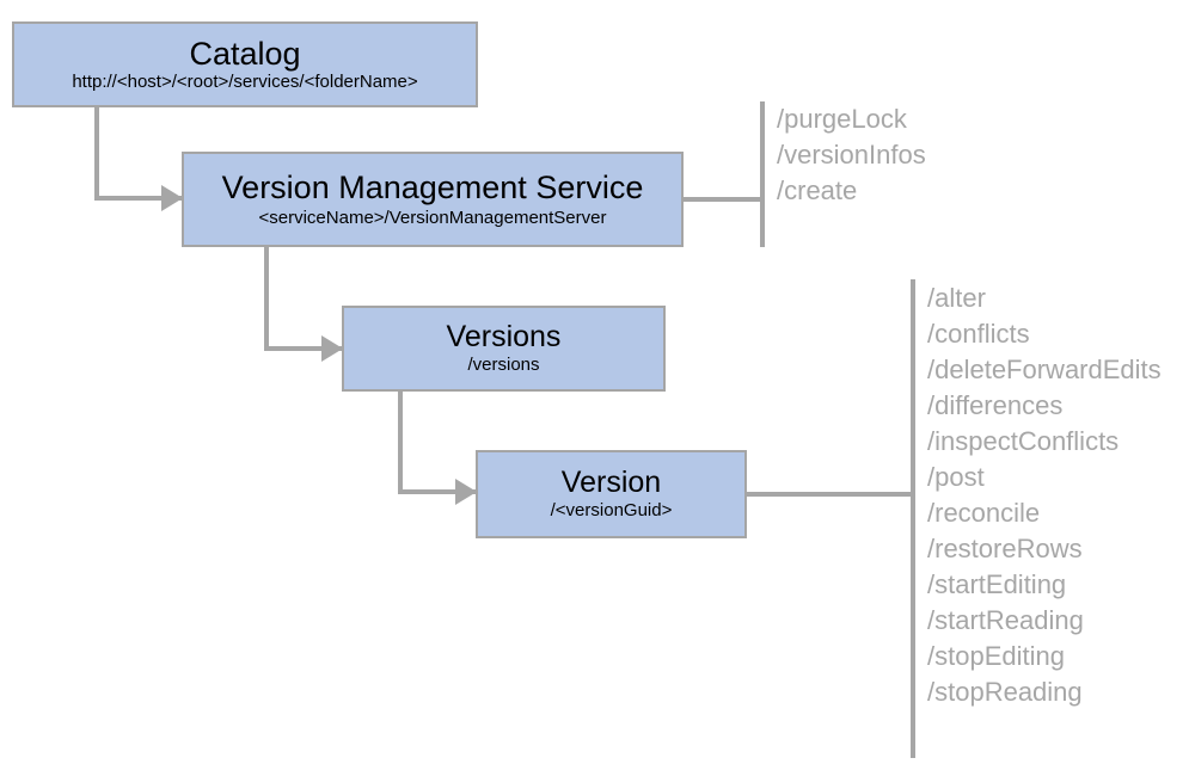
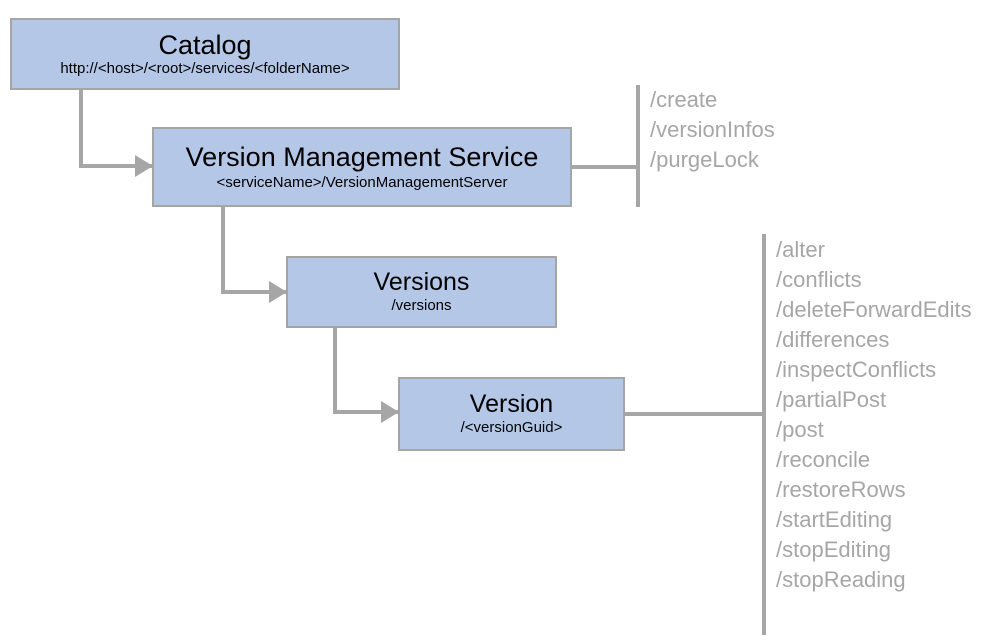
  Catalog
  http://<host>/<root>/services/<folderName>
  Version Management Service
  <serviceName>/VersionManagementServer
  Versions
  /versions
  Version
  /<versionGuid>
- /purgeLock
+ /create
  /versionInfos
- /create
+ /purgeLock
  /alter
  /conflicts
  /deleteForwardEdits
  /differences
  /inspectConflicts
+ /partialPost
  /post
  /reconcile
  /restoreRows
  /startEditing
- /startReading
  /stopEditing
  /stopReading
